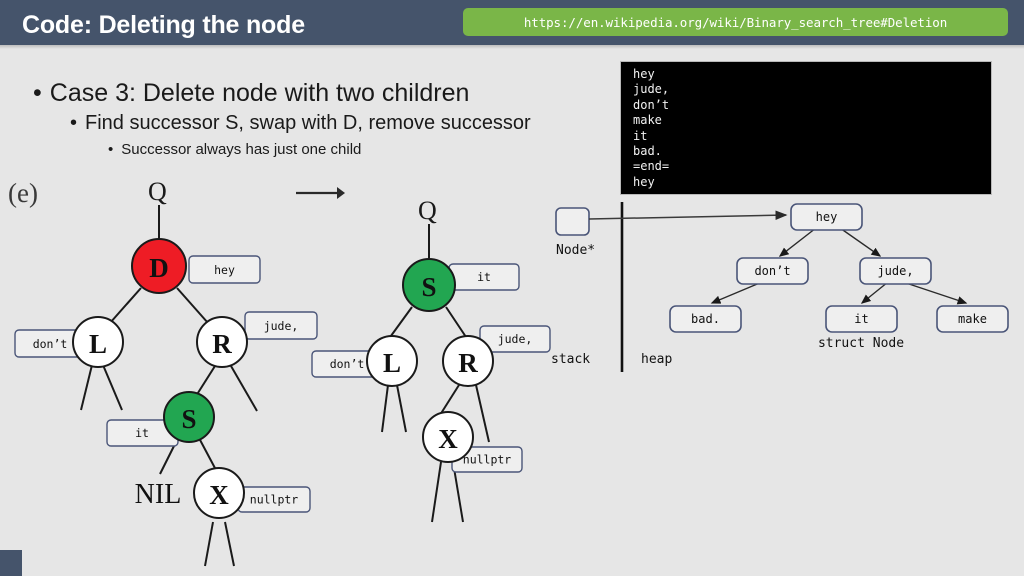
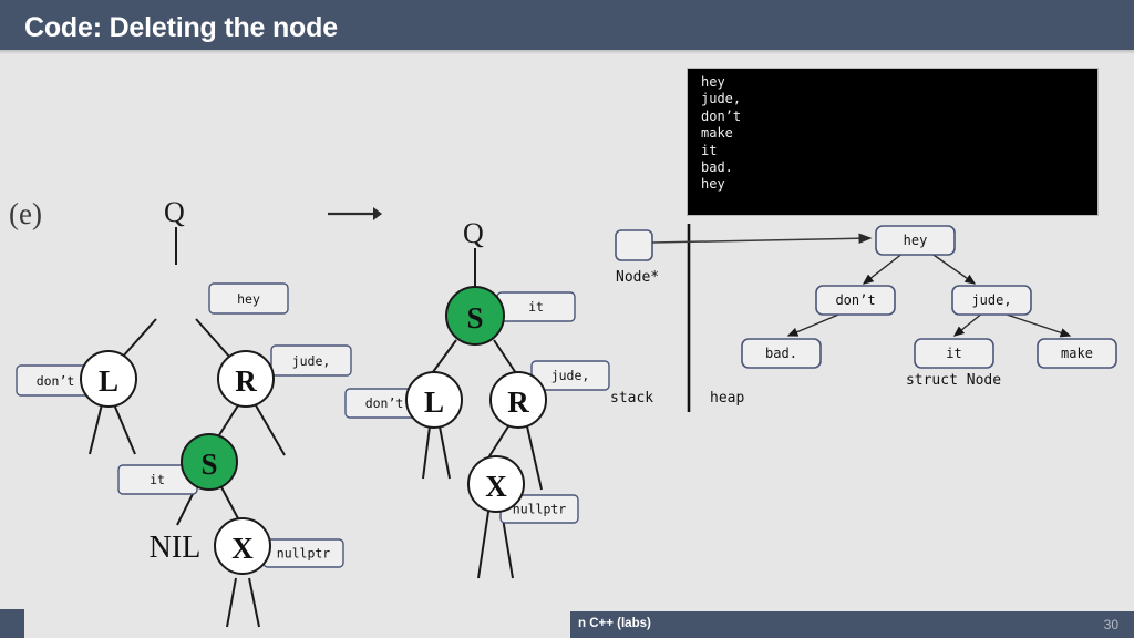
  Code: Deleting the node
- https://en.wikipedia.org/wiki/Binary_search_tree#Deletion
- • Case 3: Delete node with two children
- • Find successor S, swap with D, remove successor
- • Successor always has just one child
  hey
  jude,
  don’t
  make
  it
  bad.
- =end=
  hey
  (e)
  Q
  hey
  don’t
  jude,
  it
  nullptr
- D
  L
  R
  S
  NIL
  X
  Q
  it
  don’t
  jude,
  nullptr
  S
  L
  R
  X
  Node*
  stack
  heap
  hey
  don’t
  jude,
  bad.
  it
  make
  struct Node
+ n C++ (labs)
+ 30
